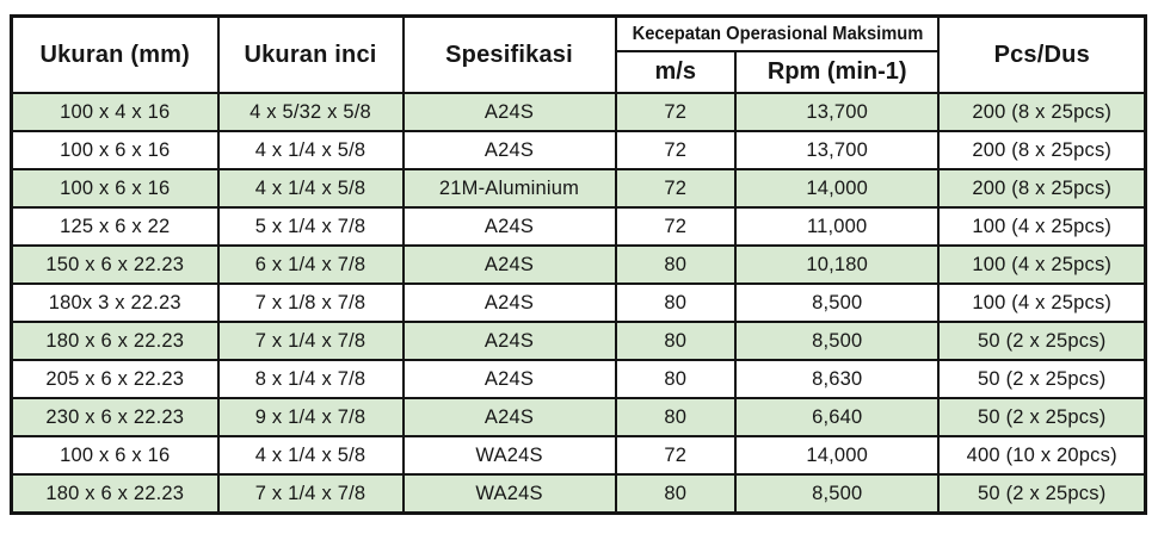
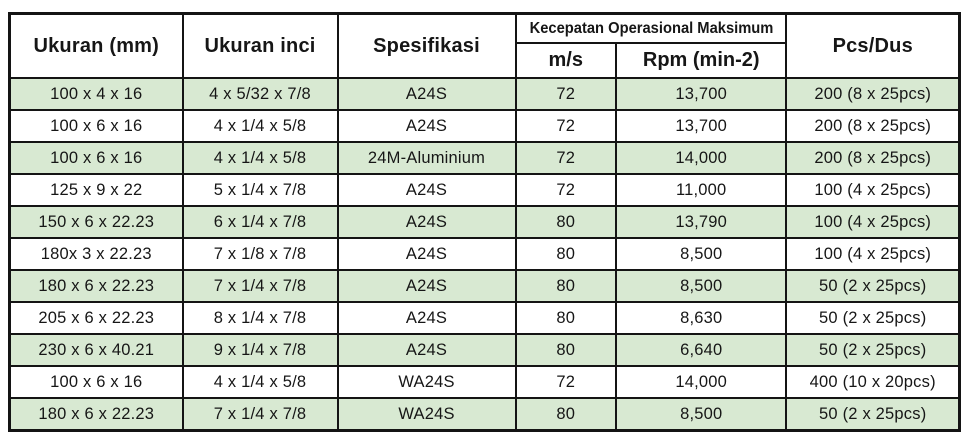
  Ukuran (mm)	Ukuran inci	Spesifikasi	Kecepatan Operasional Maksimum	Pcs/Dus
- m/s	Rpm (min-1)
+ m/s	Rpm (min-2)
- 100 x 4 x 16	4 x 5/32 x 5/8	A24S	72	13,700	200 (8 x 25pcs)
+ 100 x 4 x 16	4 x 5/32 x 7/8	A24S	72	13,700	200 (8 x 25pcs)
  100 x 6 x 16	4 x 1/4 x 5/8	A24S	72	13,700	200 (8 x 25pcs)
- 100 x 6 x 16	4 x 1/4 x 5/8	21M-Aluminium	72	14,000	200 (8 x 25pcs)
+ 100 x 6 x 16	4 x 1/4 x 5/8	24M-Aluminium	72	14,000	200 (8 x 25pcs)
- 125 x 6 x 22	5 x 1/4 x 7/8	A24S	72	11,000	100 (4 x 25pcs)
+ 125 x 9 x 22	5 x 1/4 x 7/8	A24S	72	11,000	100 (4 x 25pcs)
- 150 x 6 x 22.23	6 x 1/4 x 7/8	A24S	80	10,180	100 (4 x 25pcs)
+ 150 x 6 x 22.23	6 x 1/4 x 7/8	A24S	80	13,790	100 (4 x 25pcs)
  180x 3 x 22.23	7 x 1/8 x 7/8	A24S	80	8,500	100 (4 x 25pcs)
  180 x 6 x 22.23	7 x 1/4 x 7/8	A24S	80	8,500	50 (2 x 25pcs)
  205 x 6 x 22.23	8 x 1/4 x 7/8	A24S	80	8,630	50 (2 x 25pcs)
- 230 x 6 x 22.23	9 x 1/4 x 7/8	A24S	80	6,640	50 (2 x 25pcs)
+ 230 x 6 x 40.21	9 x 1/4 x 7/8	A24S	80	6,640	50 (2 x 25pcs)
  100 x 6 x 16	4 x 1/4 x 5/8	WA24S	72	14,000	400 (10 x 20pcs)
  180 x 6 x 22.23	7 x 1/4 x 7/8	WA24S	80	8,500	50 (2 x 25pcs)
